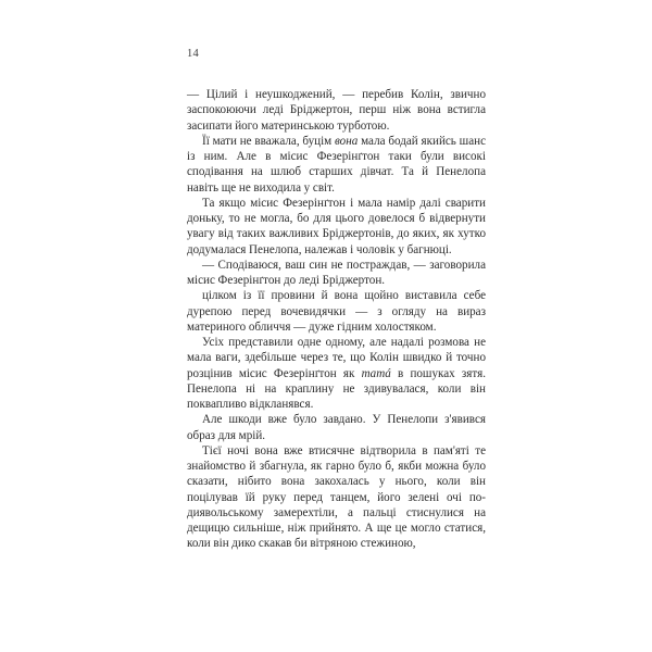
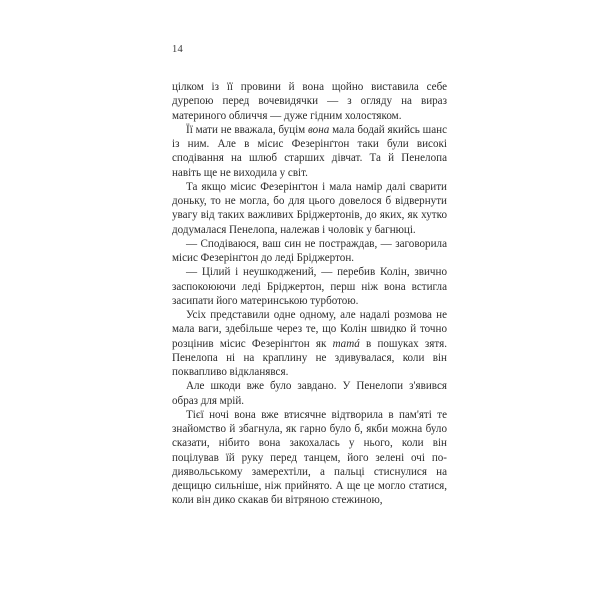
  14
- — Цілий і неушкоджений, — перебив Колін, звично заспокоюючи леді Бріджертон, перш ніж вона встигла засипати його материнською турботою.
+ цілком із її провини й вона щойно виставила себе дурепою перед вочевидячки — з огляду на вираз материного обличчя — дуже гідним холостяком.
  Її мати не вважала, буцім вона мала бодай якийсь шанс із ним. Але в місис Фезерінґтон таки були високі сподівання на шлюб старших дівчат. Та й Пенелопа навіть ще не виходила у світ.
  Та якщо місис Фезерінґтон і мала намір далі сварити доньку, то не могла, бо для цього довелося б відвернути увагу від таких важливих Бріджертонів, до яких, як хутко додумалася Пенелопа, належав і чоловік у багнюці.
  — Сподіваюся, ваш син не постраждав, — заговорила місис Фезерінґтон до леді Бріджертон.
- цілком із її провини й вона щойно виставила себе дурепою перед вочевидячки — з огляду на вираз материного обличчя — дуже гідним холостяком.
+ — Цілий і неушкоджений, — перебив Колін, звично заспокоюючи леді Бріджертон, перш ніж вона встигла засипати його материнською турботою.
  Усіх представили одне одному, але надалі розмова не мала ваги, здебільше через те, що Колін швидко й точно розцінив місис Фезерінґтон як mamá в пошуках зятя. Пенелопа ні на краплину не здивувалася, коли він поквапливо відкланявся.
  Але шкоди вже було завдано. У Пенелопи з'явився образ для мрій.
  Тієї ночі вона вже втисячне відтворила в пам'яті те знайомство й збагнула, як гарно було б, якби можна було сказати, нібито вона закохалась у нього, коли він поцілував їй руку перед танцем, його зелені очі по-диявольському замерехтіли, а пальці стиснулися на дещицю сильніше, ніж прийнято. А ще це могло статися, коли він дико скакав би вітряною стежиною,
